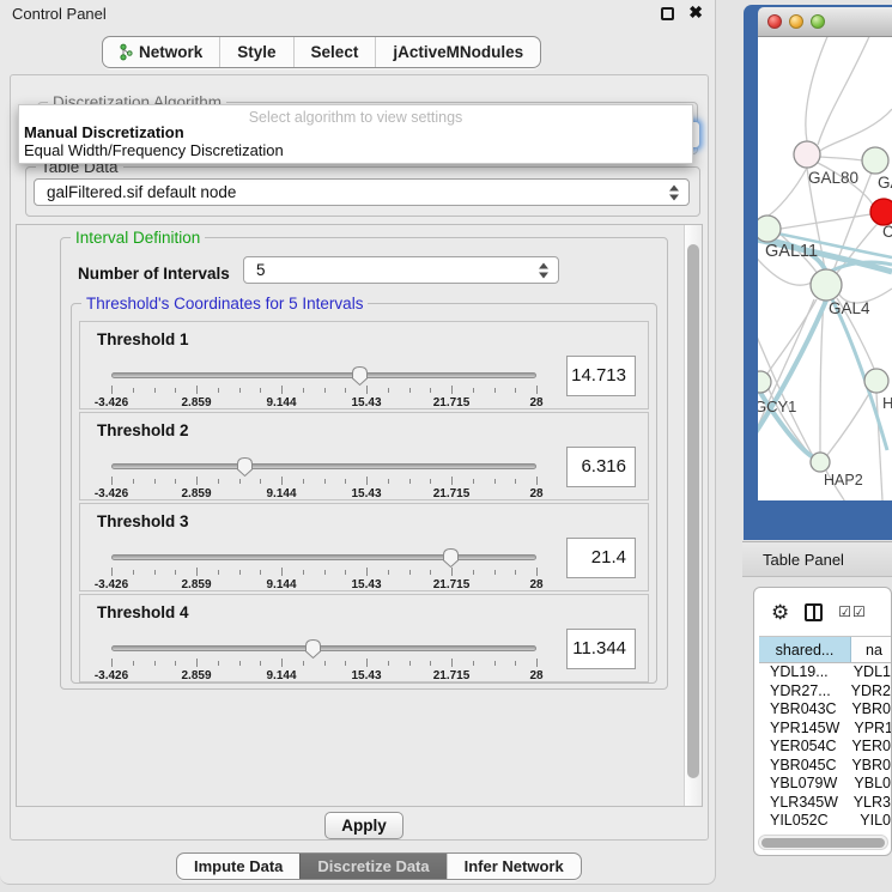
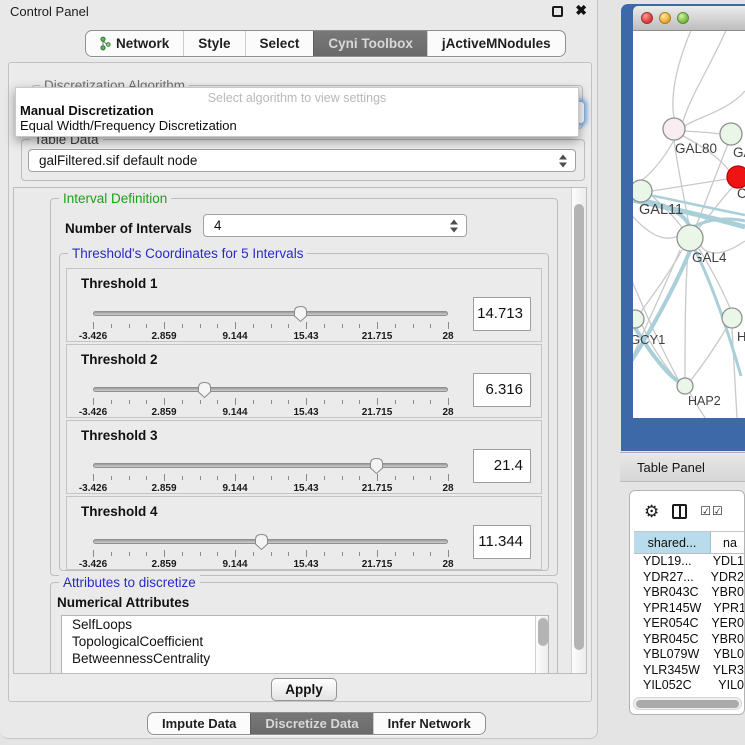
  Control Panel
  ✖
  Network
  Style
  Select
+ Cyni Toolbox
  jActiveMNodules
  Discretization Algorithm
  Select algorithm to view settings
  Manual Discretization
  Equal Width/Frequency Discretization
  Table Data
  galFiltered.sif default node
  Interval Definition
  Number of Intervals
- 5
+ 4
  Threshold's Coordinates for 5 Intervals
  Threshold 1
  -3.426
  2.859
  9.144
  15.43
  21.715
  28
  14.713
  Threshold 2
  -3.426
  2.859
  9.144
  15.43
  21.715
  28
  6.316
  Threshold 3
  -3.426
  2.859
  9.144
  15.43
  21.715
  28
  21.4
  Threshold 4
  -3.426
  2.859
  9.144
  15.43
  21.715
  28
  11.344
+ Attributes to discretize
+ Numerical Attributes
+ SelfLoops
+ TopologicalCoefficient
+ BetweennessCentrality
  Apply
  Impute Data
  Discretize Data
  Infer Network
  GAL80
  C
  GAL11
  GAL4
  GCY1
  H
  HAP2
  Table Panel
  ⚙
  ☑☑
  shared...
  na
  YDL19...
  YDL1
  YDR27...
  YDR2
  YBR043C
  YBR0
  YPR145W
  YPR1
  YER054C
  YER0
  YBR045C
  YBR0
  YBL079W
  YBL0
  YLR345W
  YLR3
  YIL052C
  YIL0
